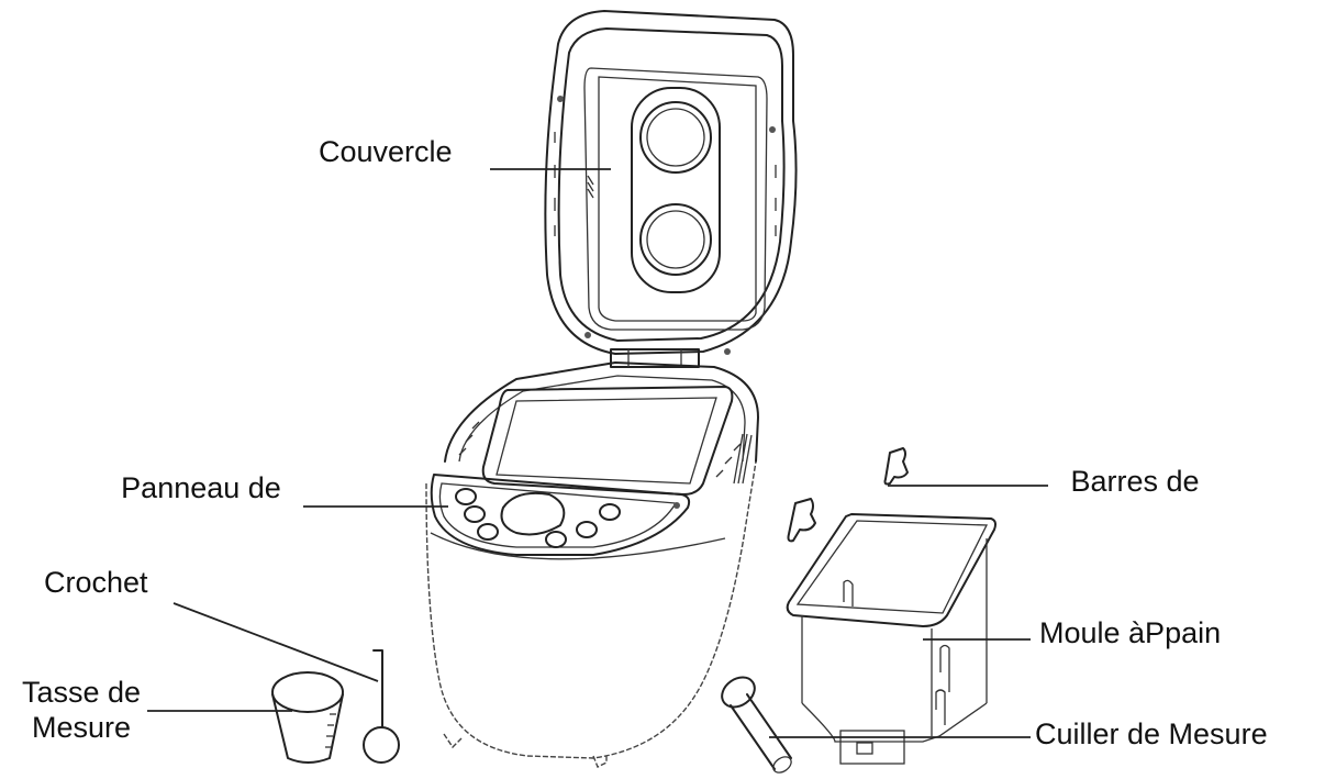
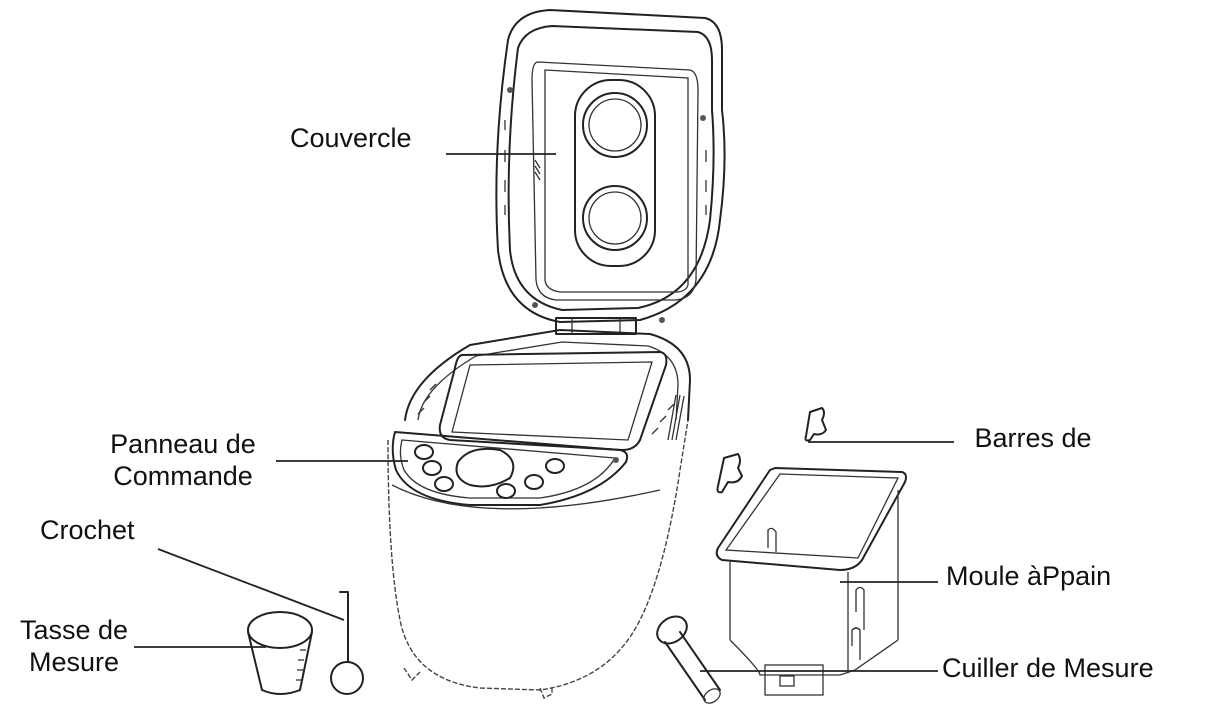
  Couvercle
  Panneau de
+ Commande
  Crochet
  Tasse de
  Mesure
  Barres de
  Moule àPpain
  Cuiller de Mesure
